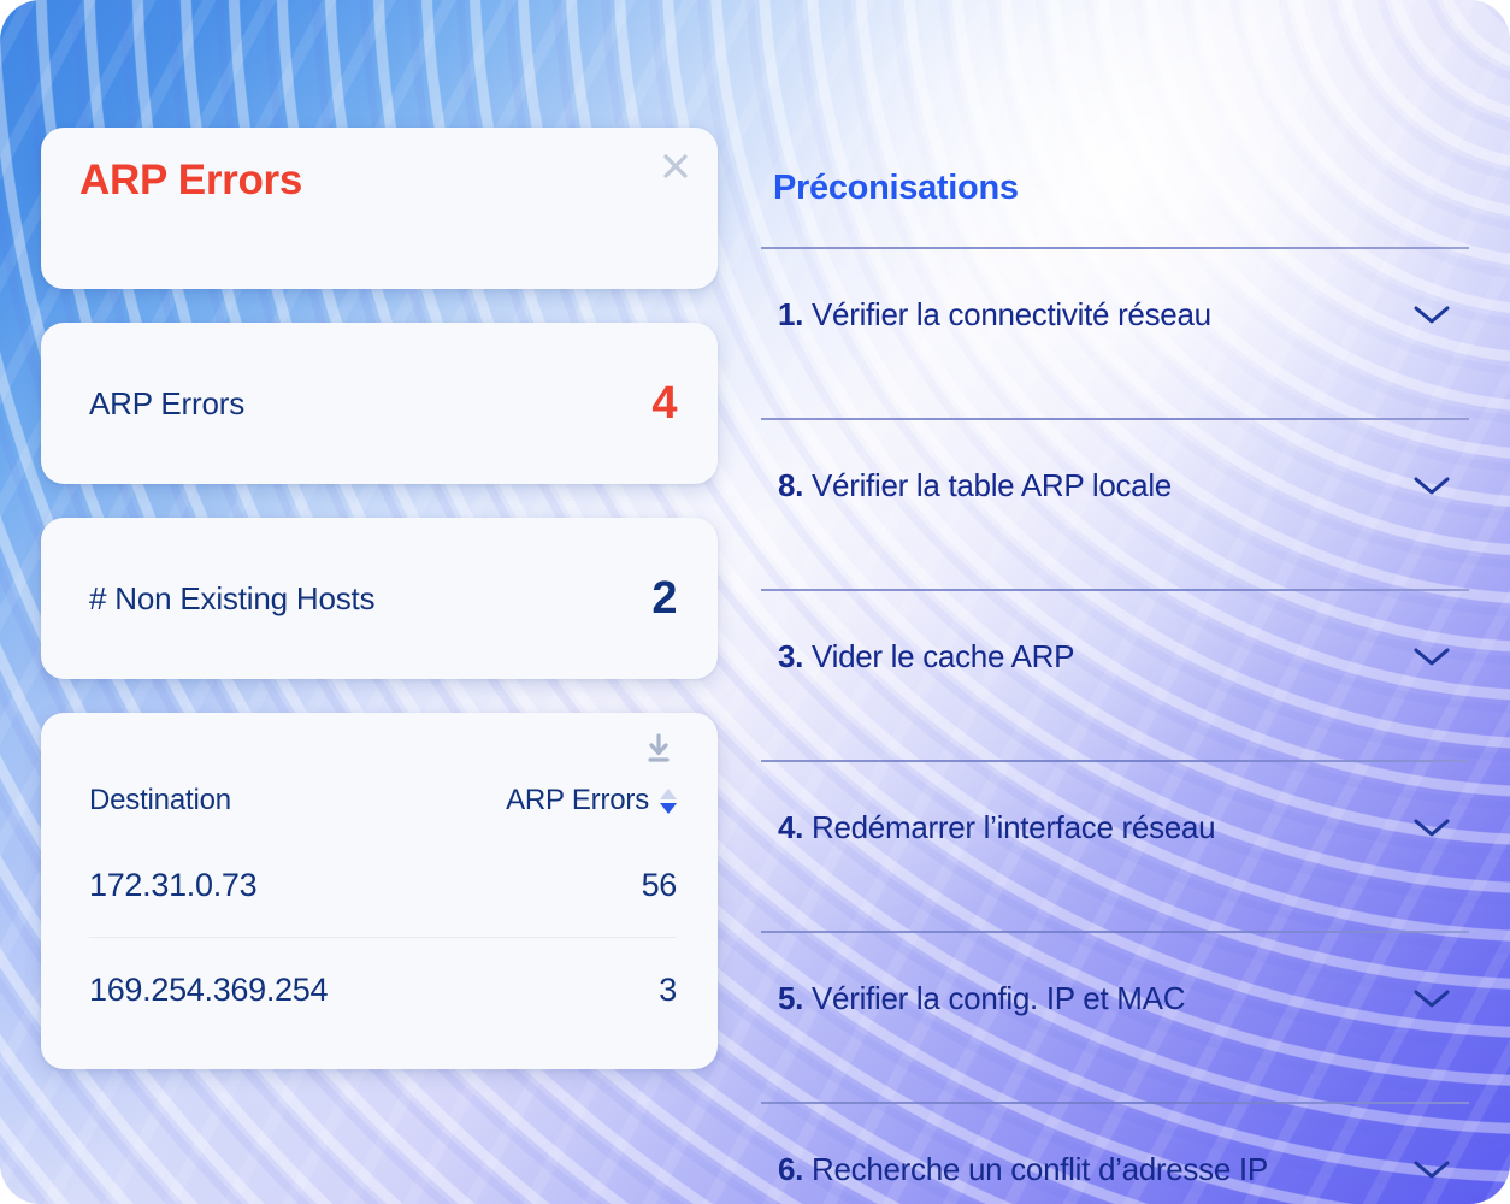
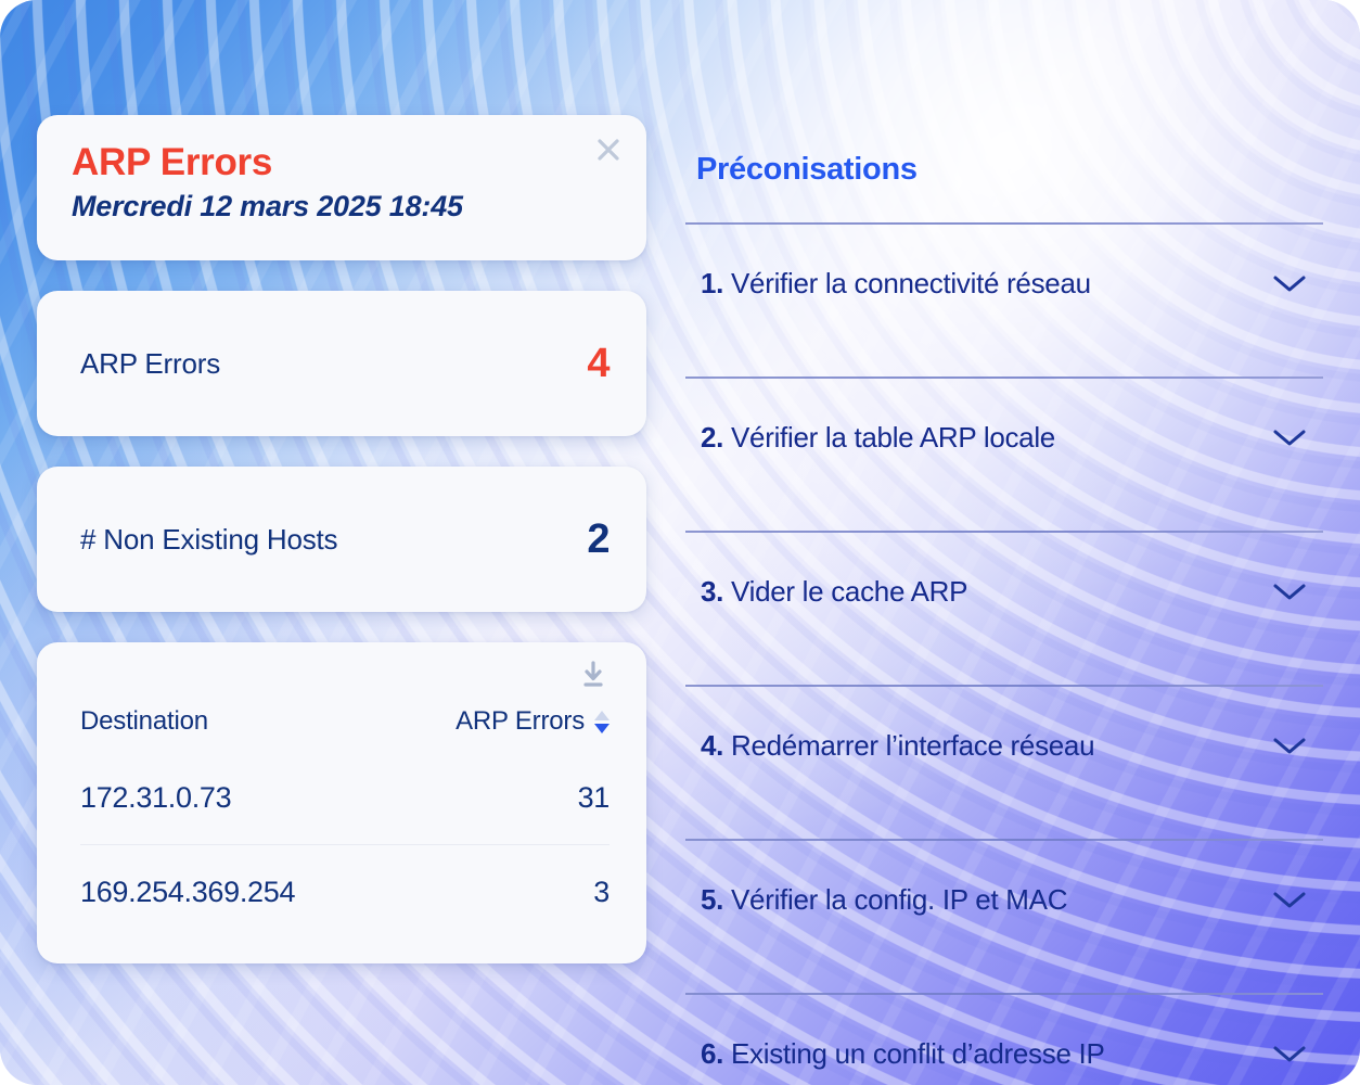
  ARP Errors
+ Mercredi 12 mars 2025 18:45
  ARP Errors
  4
  # Non Existing Hosts
  2
  Destination
  ARP Errors
  172.31.0.73
- 56
+ 31
  169.254.369.254
  3
  Préconisations
  1. Vérifier la connectivité réseau
- 8. Vérifier la table ARP locale
+ 2. Vérifier la table ARP locale
  3. Vider le cache ARP
  4. Redémarrer l’interface réseau
  5. Vérifier la config. IP et MAC
- 6. Recherche un conflit d’adresse IP
+ 6. Existing un conflit d’adresse IP
